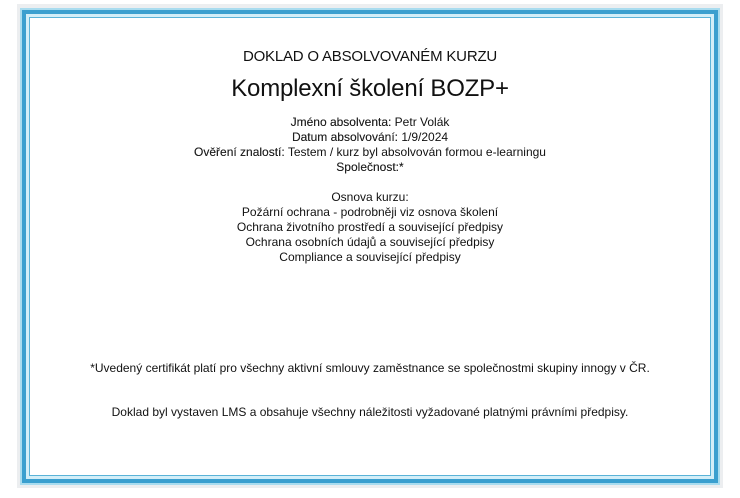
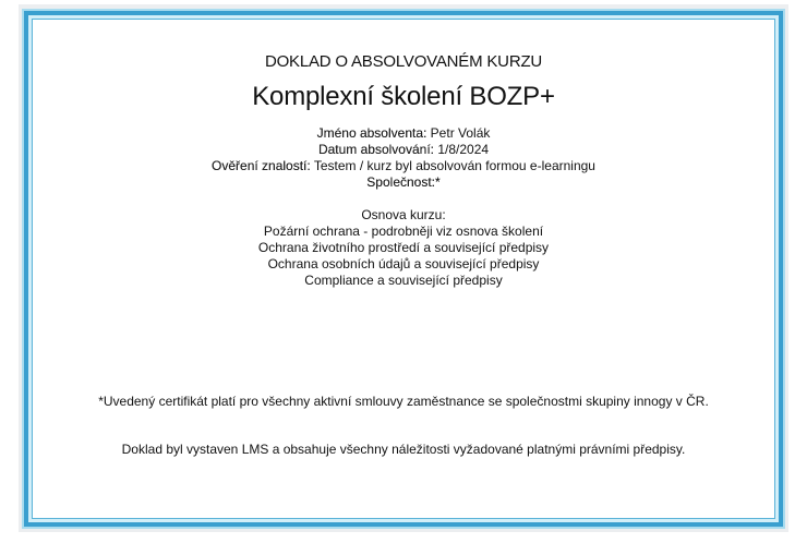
  DOKLAD O ABSOLVOVANÉM KURZU
  Komplexní školení BOZP+
  Jméno absolventa: Petr Volák
- Datum absolvování: 1/9/2024
+ Datum absolvování: 1/8/2024
  Ověření znalostí: Testem / kurz byl absolvován formou e-learningu
  Společnost:*
  Osnova kurzu:
  Požární ochrana - podrobněji viz osnova školení
  Ochrana životního prostředí a související předpisy
  Ochrana osobních údajů a související předpisy
  Compliance a související předpisy
  *Uvedený certifikát platí pro všechny aktivní smlouvy zaměstnance se společnostmi skupiny innogy v ČR.
  Doklad byl vystaven LMS a obsahuje všechny náležitosti vyžadované platnými právními předpisy.
